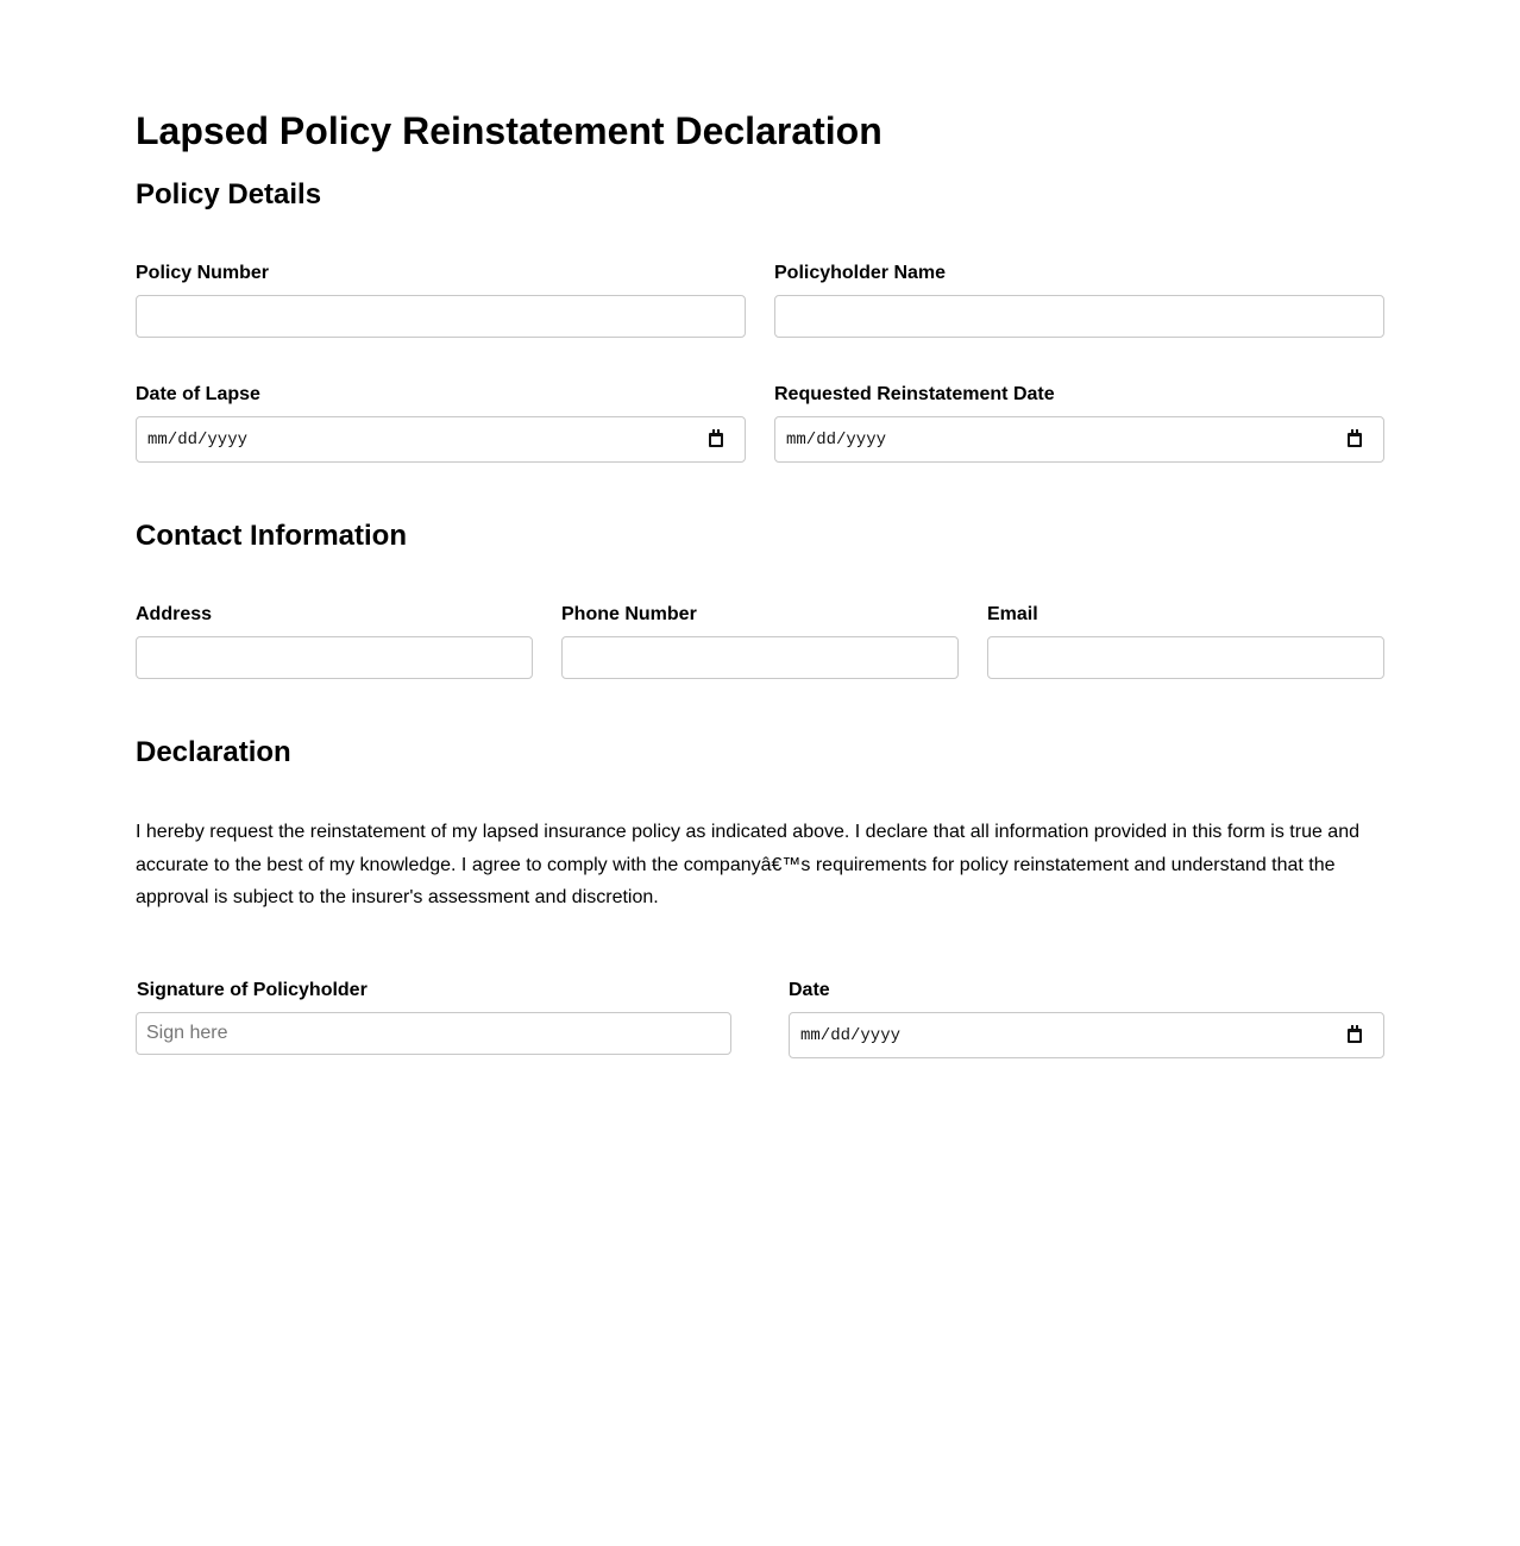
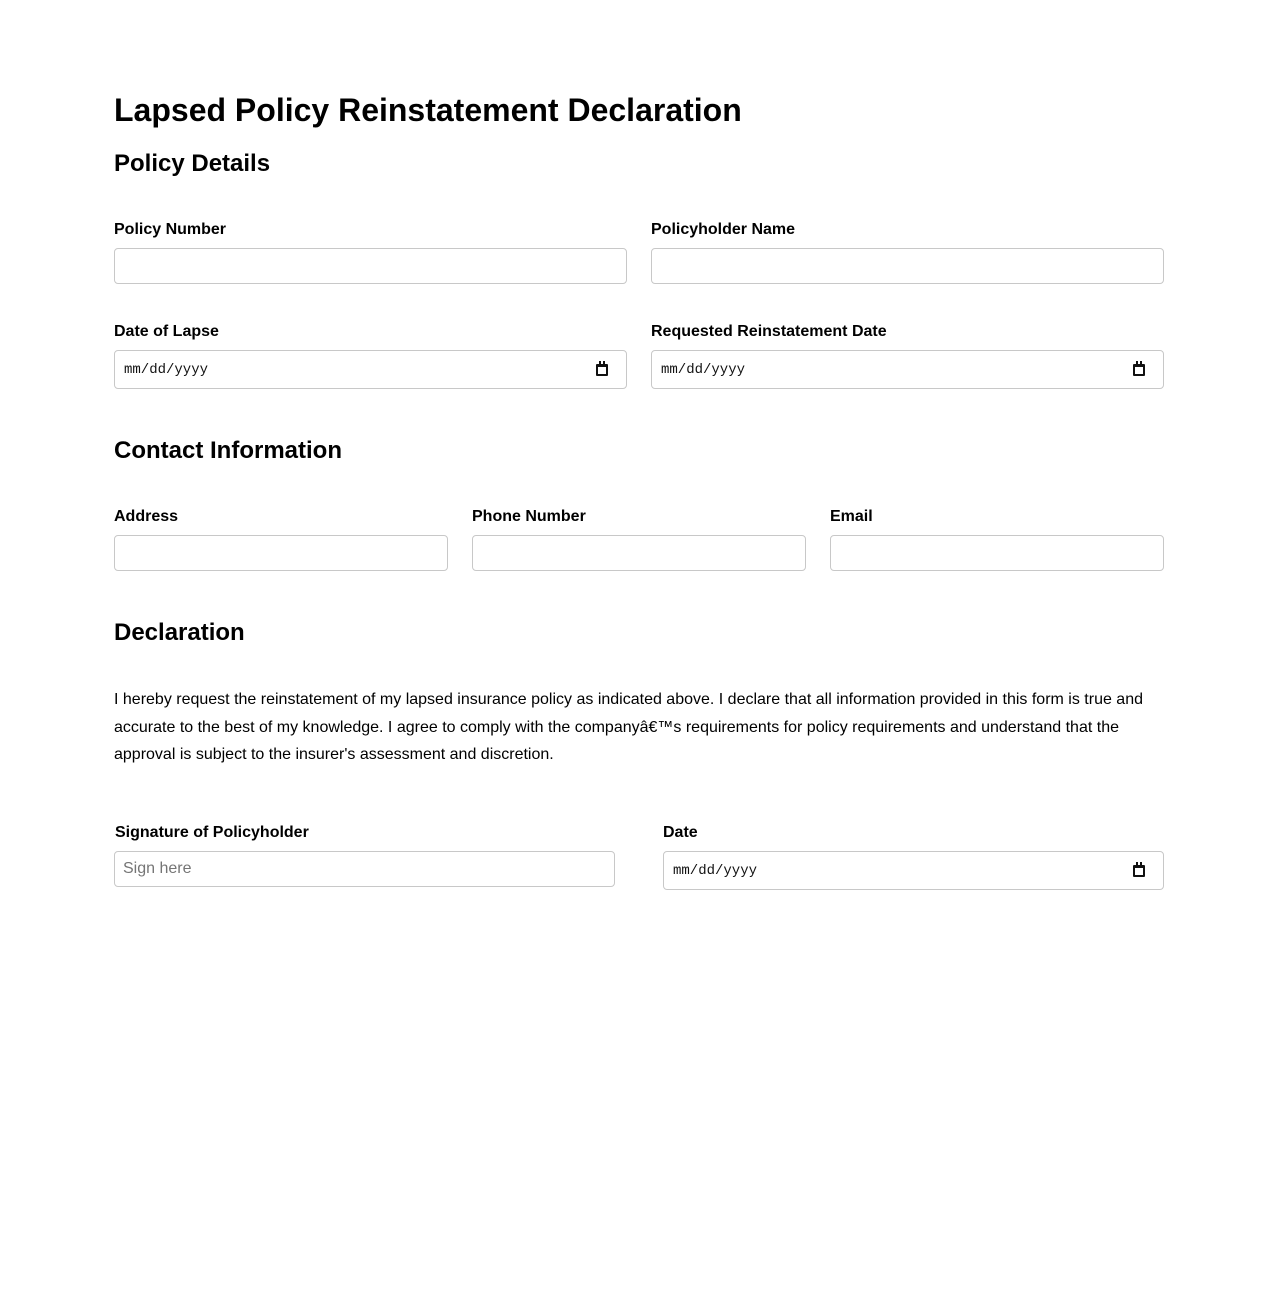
  Lapsed Policy Reinstatement Declaration
  Policy Details
  Policy Number
  Policyholder Name
  Date of Lapse
  mm/dd/yyyy
  Requested Reinstatement Date
  mm/dd/yyyy
  Contact Information
  Address
  Phone Number
  Email
  Declaration
- I hereby request the reinstatement of my lapsed insurance policy as indicated above. I declare that all information provided in this form is true and accurate to the best of my knowledge. I agree to comply with the companyâ€™s requirements for policy reinstatement and understand that the approval is subject to the insurer's assessment and discretion.
+ I hereby request the reinstatement of my lapsed insurance policy as indicated above. I declare that all information provided in this form is true and accurate to the best of my knowledge. I agree to comply with the companyâ€™s requirements for policy requirements and understand that the approval is subject to the insurer's assessment and discretion.
  Signature of Policyholder
  Sign here
  Date
  mm/dd/yyyy
